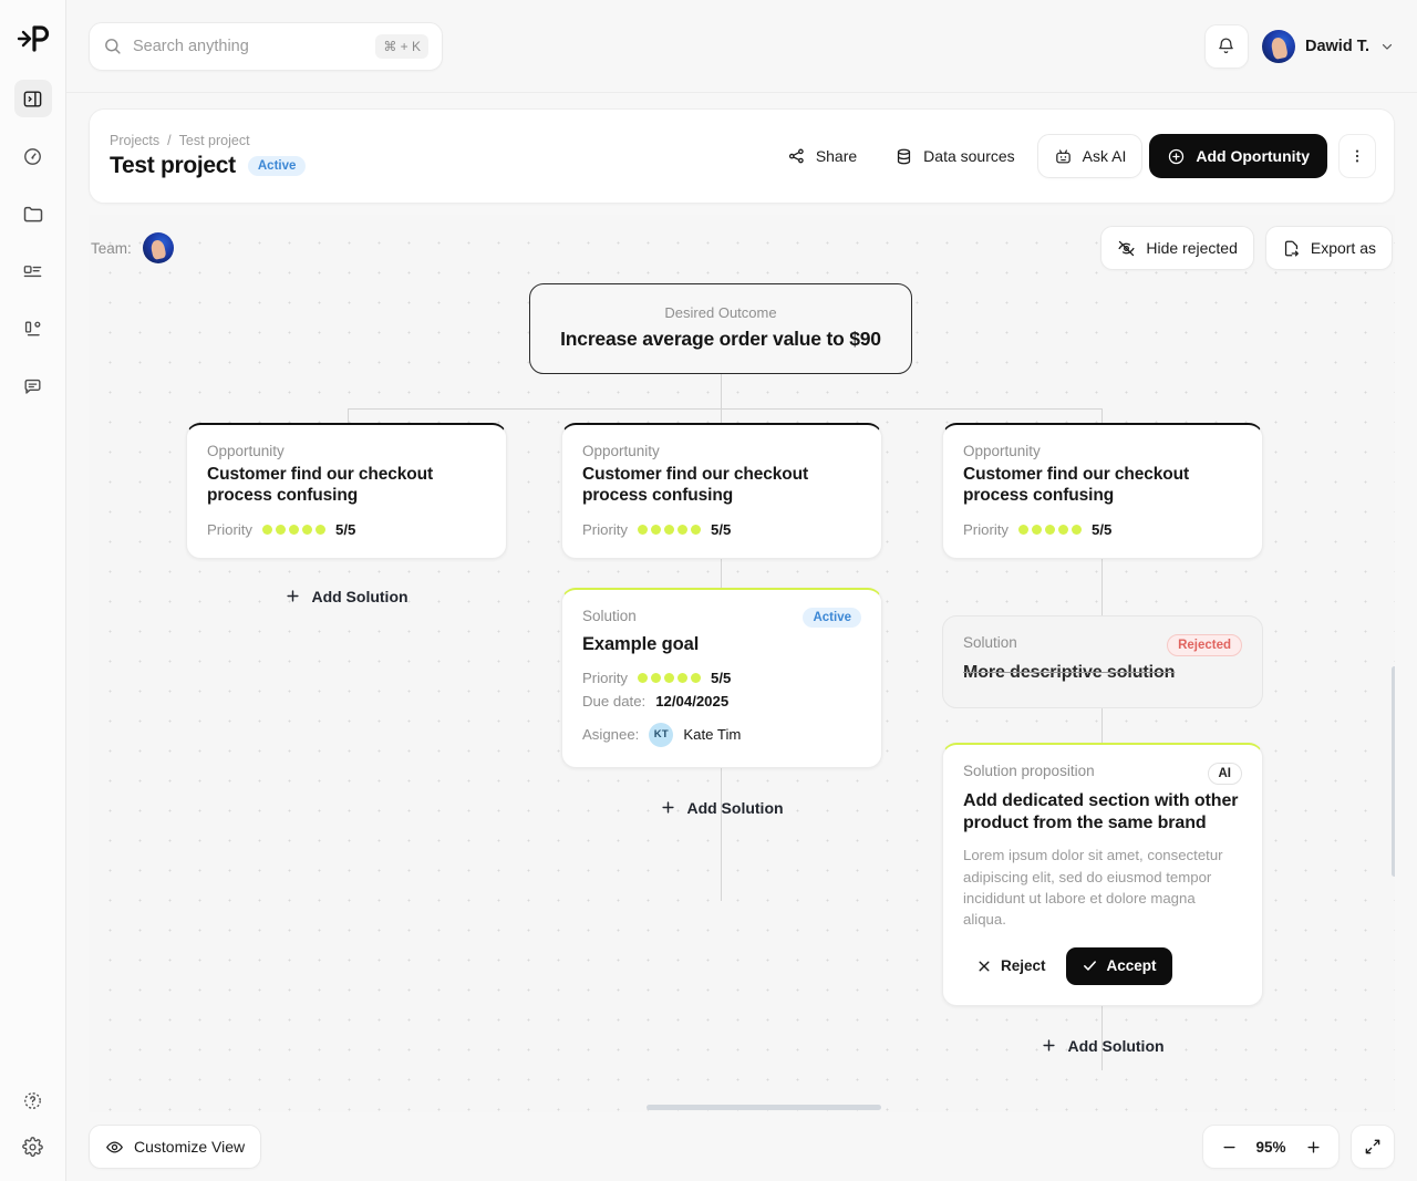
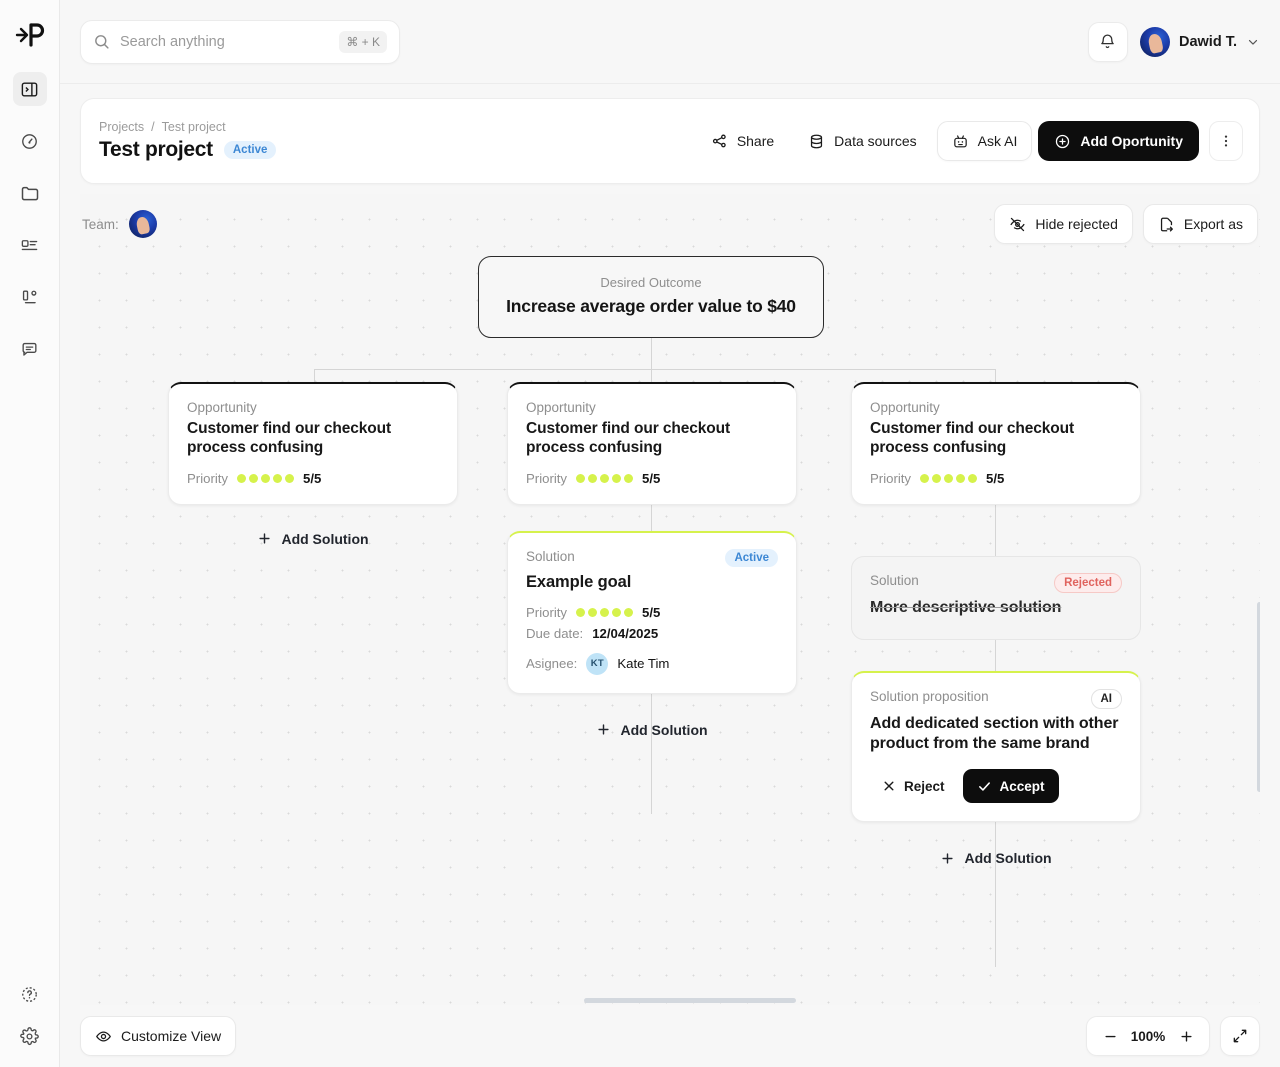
  Search anything
  ⌘ + K
  Dawid T.
  Projects
  /
  Test project
  Test project
  Active
  Share
  Data sources
  Ask AI
  Add Oportunity
  Team:
  Hide rejected
  Export as
  Desired Outcome
- Increase average order value to $90
+ Increase average order value to $40
  Opportunity
  Customer find our checkout process confusing
  Priority
  5/5
  Add Solution
  Opportunity
  Customer find our checkout process confusing
  Priority
  5/5
  Solution
  Active
  Example goal
  Priority
  5/5
  Due date:
  12/04/2025
  Asignee:
  KT
  Kate Tim
  Add Solution
  Opportunity
  Customer find our checkout process confusing
  Priority
  5/5
  Solution
  Rejected
  More descriptive solution
  Solution proposition
  AI
  Add dedicated section with other product from the same brand
- Lorem ipsum dolor sit amet, consectetur adipiscing elit, sed do eiusmod tempor incididunt ut labore et dolore magna aliqua.
  Reject
  Accept
  Add Solution
  Customize View
- 95%
+ 100%
